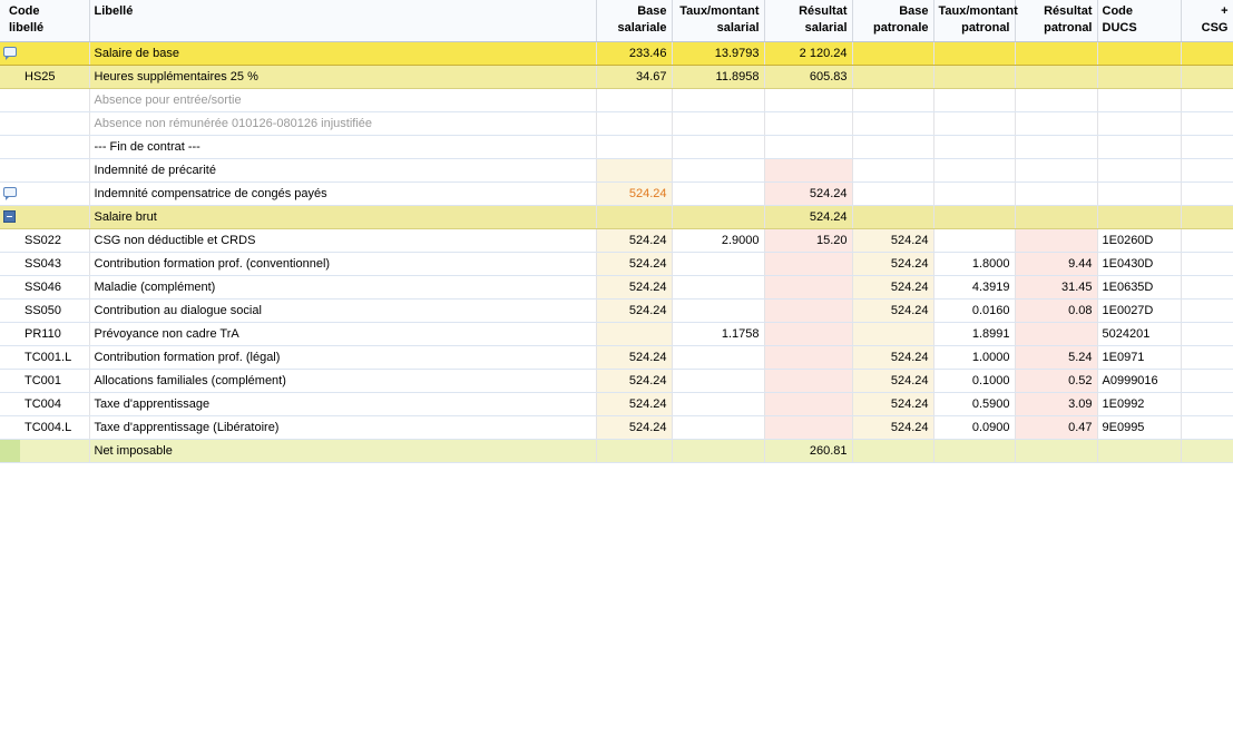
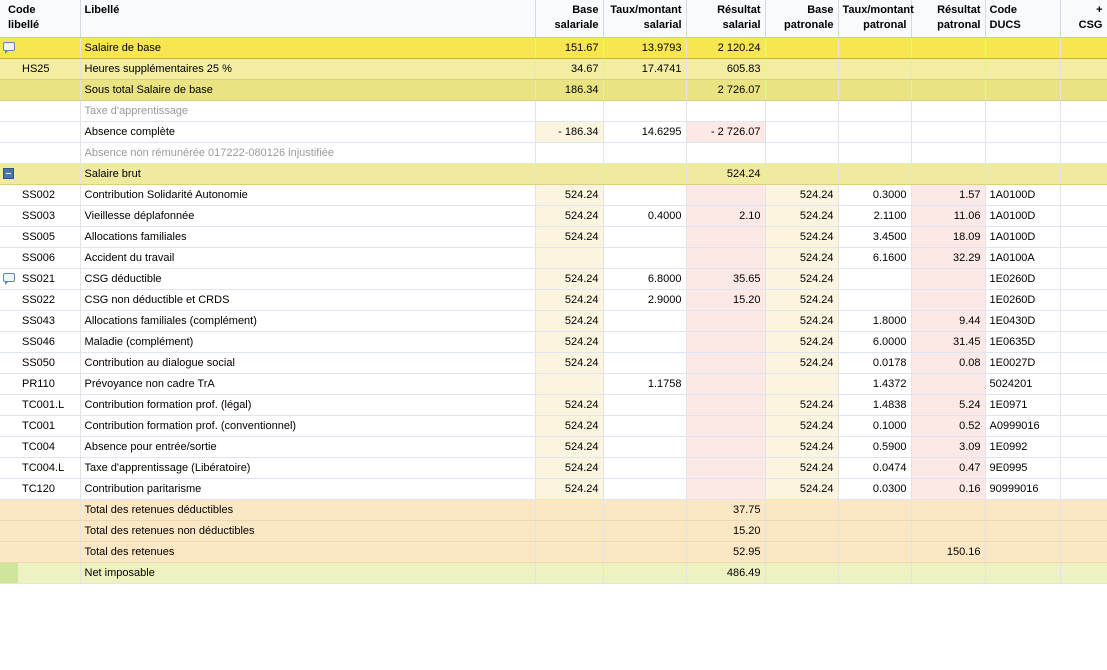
  Code libellé	Libellé	Base salariale	Taux/montant salarial	Résultat salarial	Base patronale	Taux/montant patronal	Résultat patronal	Code DUCS	+ CSG
- 		Salaire de base	233.46	13.9793	2 120.24
+ 		Salaire de base	151.67	13.9793	2 120.24
- 	HS25	Heures supplémentaires 25 %	34.67	11.8958	605.83
+ 	HS25	Heures supplémentaires 25 %	34.67	17.4741	605.83
+ 		Sous total Salaire de base	186.34		2 726.07
- 		Absence pour entrée/sortie
+ 		Taxe d'apprentissage
+ 		Absence complète	- 186.34	14.6295	- 2 726.07
- 		Absence non rémunérée 010126-080126 injustifiée
+ 		Absence non rémunérée 017222-080126 injustifiée
- 		--- Fin de contrat ---
- 		Indemnité de précarité
- 		Indemnité compensatrice de congés payés	524.24		524.24
  		Salaire brut			524.24
+ 	SS002	Contribution Solidarité Autonomie	524.24			524.24	0.3000	1.57	1A0100D
+ 	SS003	Vieillesse déplafonnée	524.24	0.4000	2.10	524.24	2.1100	11.06	1A0100D
+ 	SS005	Allocations familiales	524.24			524.24	3.4500	18.09	1A0100D
+ 	SS006	Accident du travail				524.24	6.1600	32.29	1A0100A
+ 	SS021	CSG déductible	524.24	6.8000	35.65	524.24			1E0260D
  	SS022	CSG non déductible et CRDS	524.24	2.9000	15.20	524.24			1E0260D
- 	SS043	Contribution formation prof. (conventionnel)	524.24			524.24	1.8000	9.44	1E0430D
+ 	SS043	Allocations familiales (complément)	524.24			524.24	1.8000	9.44	1E0430D
- 	SS046	Maladie (complément)	524.24			524.24	4.3919	31.45	1E0635D
+ 	SS046	Maladie (complément)	524.24			524.24	6.0000	31.45	1E0635D
- 	SS050	Contribution au dialogue social	524.24			524.24	0.0160	0.08	1E0027D
+ 	SS050	Contribution au dialogue social	524.24			524.24	0.0178	0.08	1E0027D
- 	PR110	Prévoyance non cadre TrA		1.1758			1.8991		5024201
+ 	PR110	Prévoyance non cadre TrA		1.1758			1.4372		5024201
- 	TC001.L	Contribution formation prof. (légal)	524.24			524.24	1.0000	5.24	1E0971
+ 	TC001.L	Contribution formation prof. (légal)	524.24			524.24	1.4838	5.24	1E0971
- 	TC001	Allocations familiales (complément)	524.24			524.24	0.1000	0.52	A0999016
+ 	TC001	Contribution formation prof. (conventionnel)	524.24			524.24	0.1000	0.52	A0999016
- 	TC004	Taxe d'apprentissage	524.24			524.24	0.5900	3.09	1E0992
+ 	TC004	Absence pour entrée/sortie	524.24			524.24	0.5900	3.09	1E0992
- 	TC004.L	Taxe d'apprentissage (Libératoire)	524.24			524.24	0.0900	0.47	9E0995
+ 	TC004.L	Taxe d'apprentissage (Libératoire)	524.24			524.24	0.0474	0.47	9E0995
+ 	TC120	Contribution paritarisme	524.24			524.24	0.0300	0.16	90999016
+ 		Total des retenues déductibles			37.75
+ 		Total des retenues non déductibles			15.20
+ 		Total des retenues			52.95			150.16
- 		Net imposable			260.81
+ 		Net imposable			486.49
